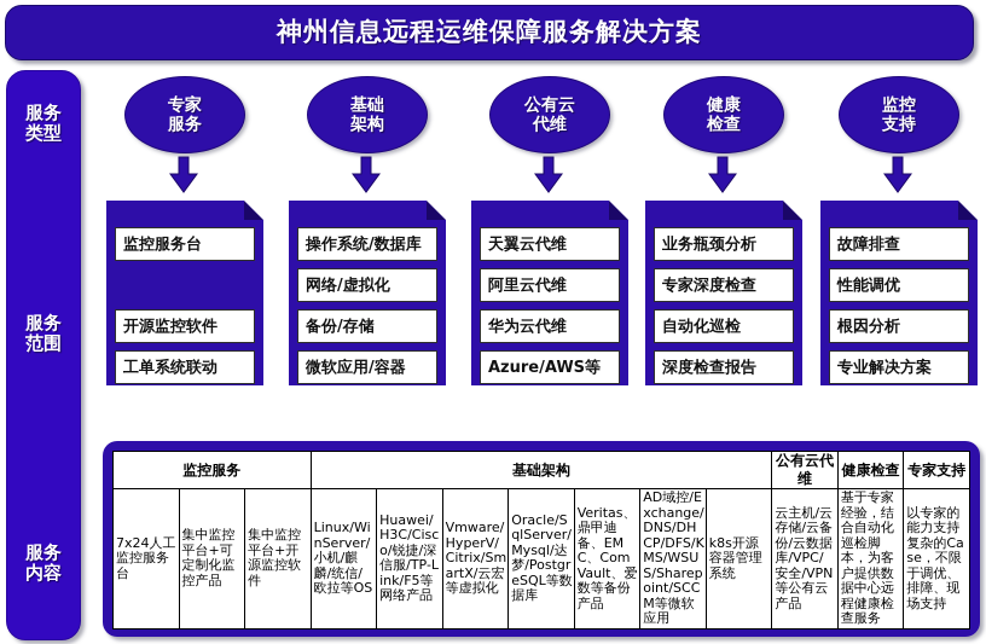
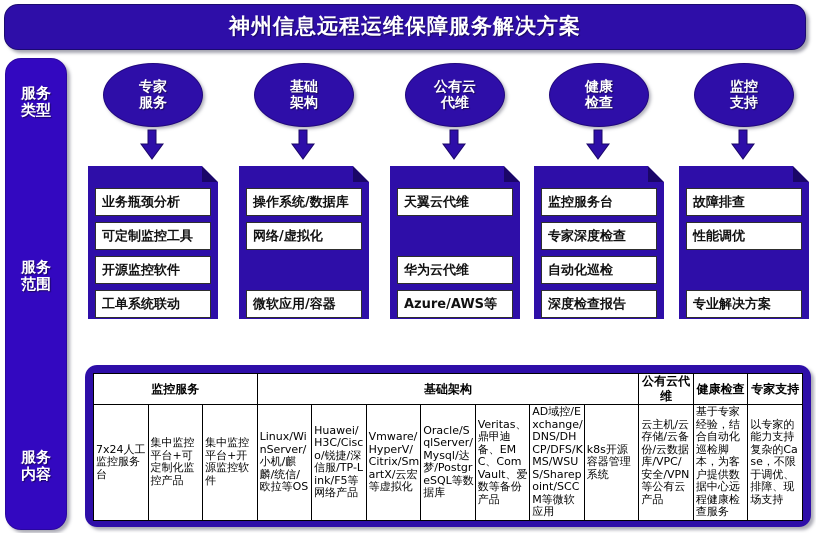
  神州信息远程运维保障服务解决方案
  服务
  类型
  服务
  范围
  服务
  内容
  专家
  服务
- 监控服务台
+ 业务瓶颈分析
+ 可定制监控工具
  开源监控软件
  工单系统联动
  基础
  架构
  操作系统/数据库
  网络/虚拟化
- 备份/存储
  微软应用/容器
  公有云
  代维
  天翼云代维
- 阿里云代维
  华为云代维
  Azure/AWS等
  健康
  检查
- 业务瓶颈分析
+ 监控服务台
  专家深度检查
  自动化巡检
  深度检查报告
  监控
  支持
  故障排查
  性能调优
- 根因分析
  专业解决方案
  监控服务	基础架构	公有云代维	健康检查	专家支持
  7x24人工监控服务台	集中监控平台+可定制化监控产品	集中监控平台+开源监控软件	Linux/WinServer/小机/麒麟/统信/欧拉等OS	Huawei/H3C/Cisco/锐捷/深信服/TP-Link/F5等网络产品	Vmware/HyperV/Citrix/SmartX/云宏等虚拟化	Oracle/SqlServer/Mysql/达梦/PostgreSQL等数据库	Veritas、鼎甲迪备、EMC、ComVault、爱数等备份产品	AD域控/Exchange/DNS/DHCP/DFS/KMS/WSUS/Sharepoint/SCCM等微软应用	k8s开源容器管理系统	云主机/云存储/云备份/云数据库/VPC/安全/VPN等公有云产品	基于专家经验，结合自动化巡检脚本，为客户提供数据中心远程健康检查服务	以专家的能力支持复杂的Case，不限于调优、排障、现场支持
